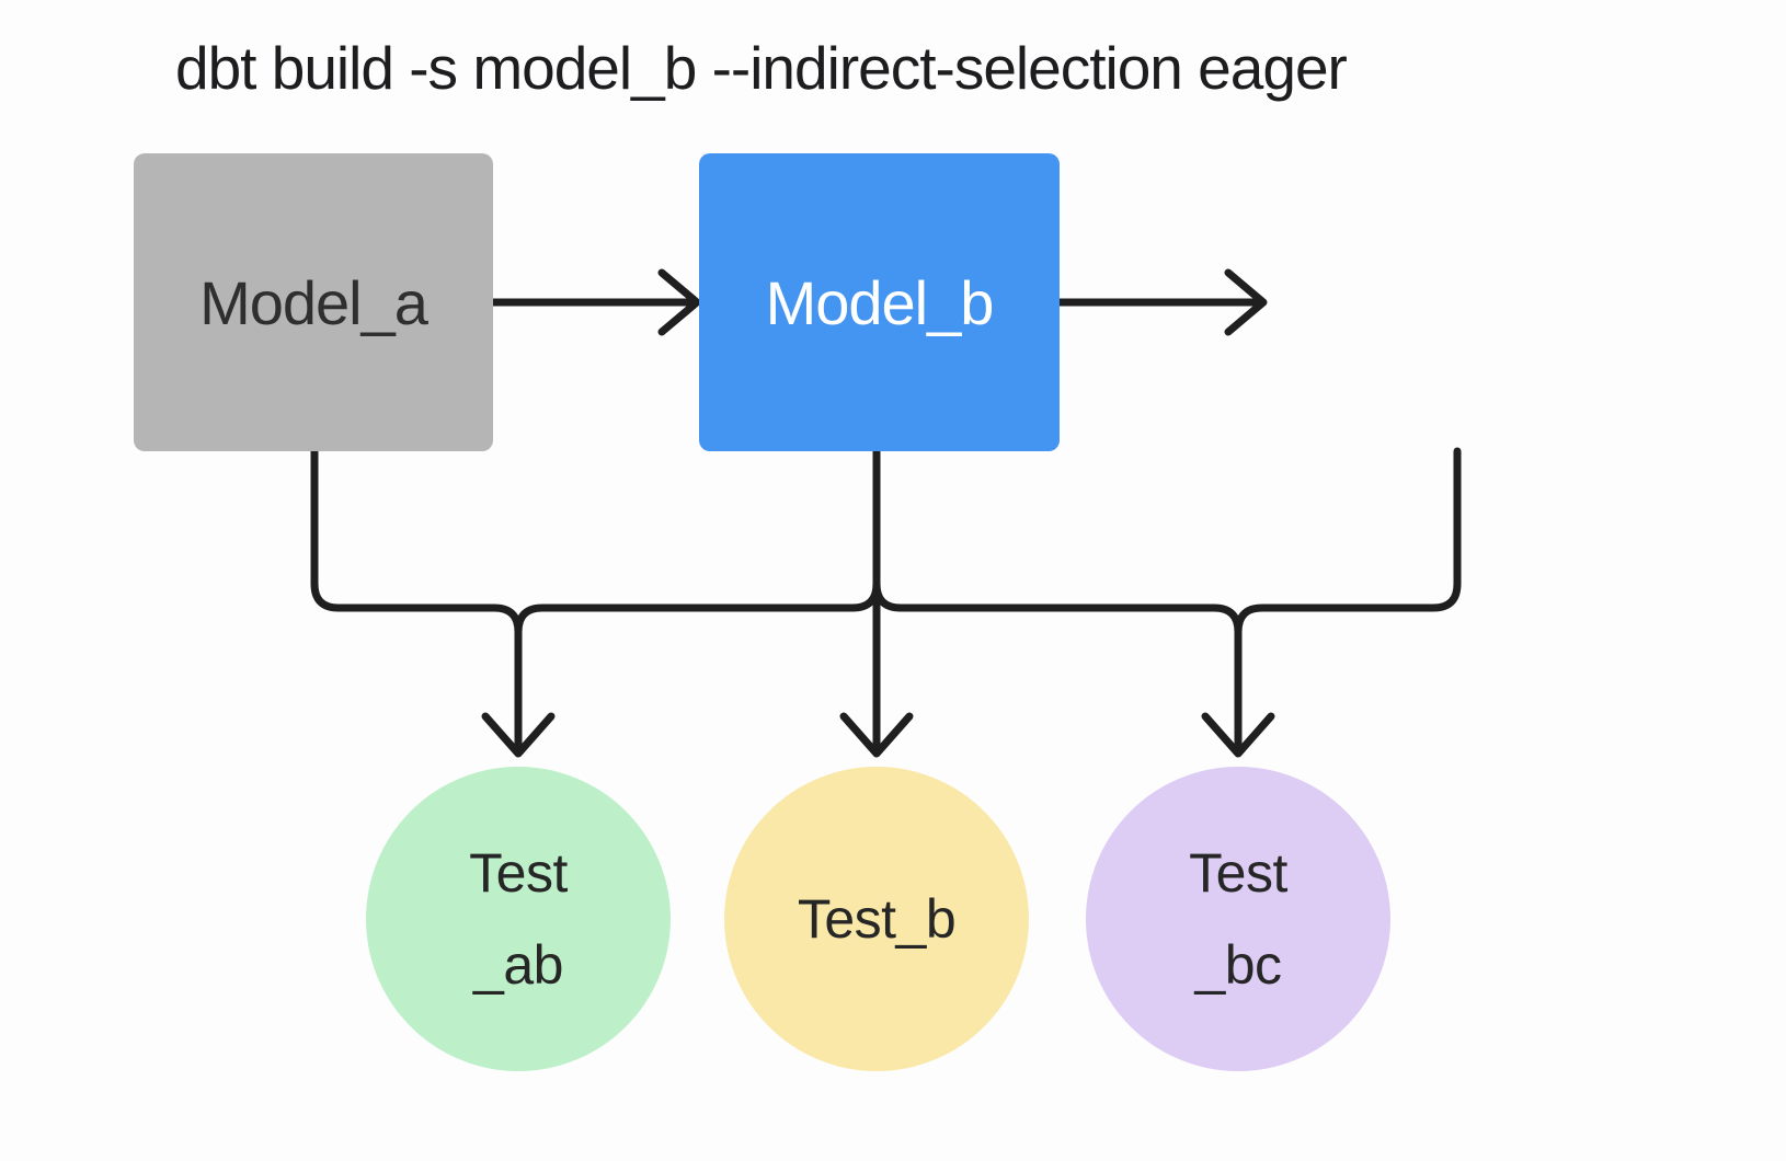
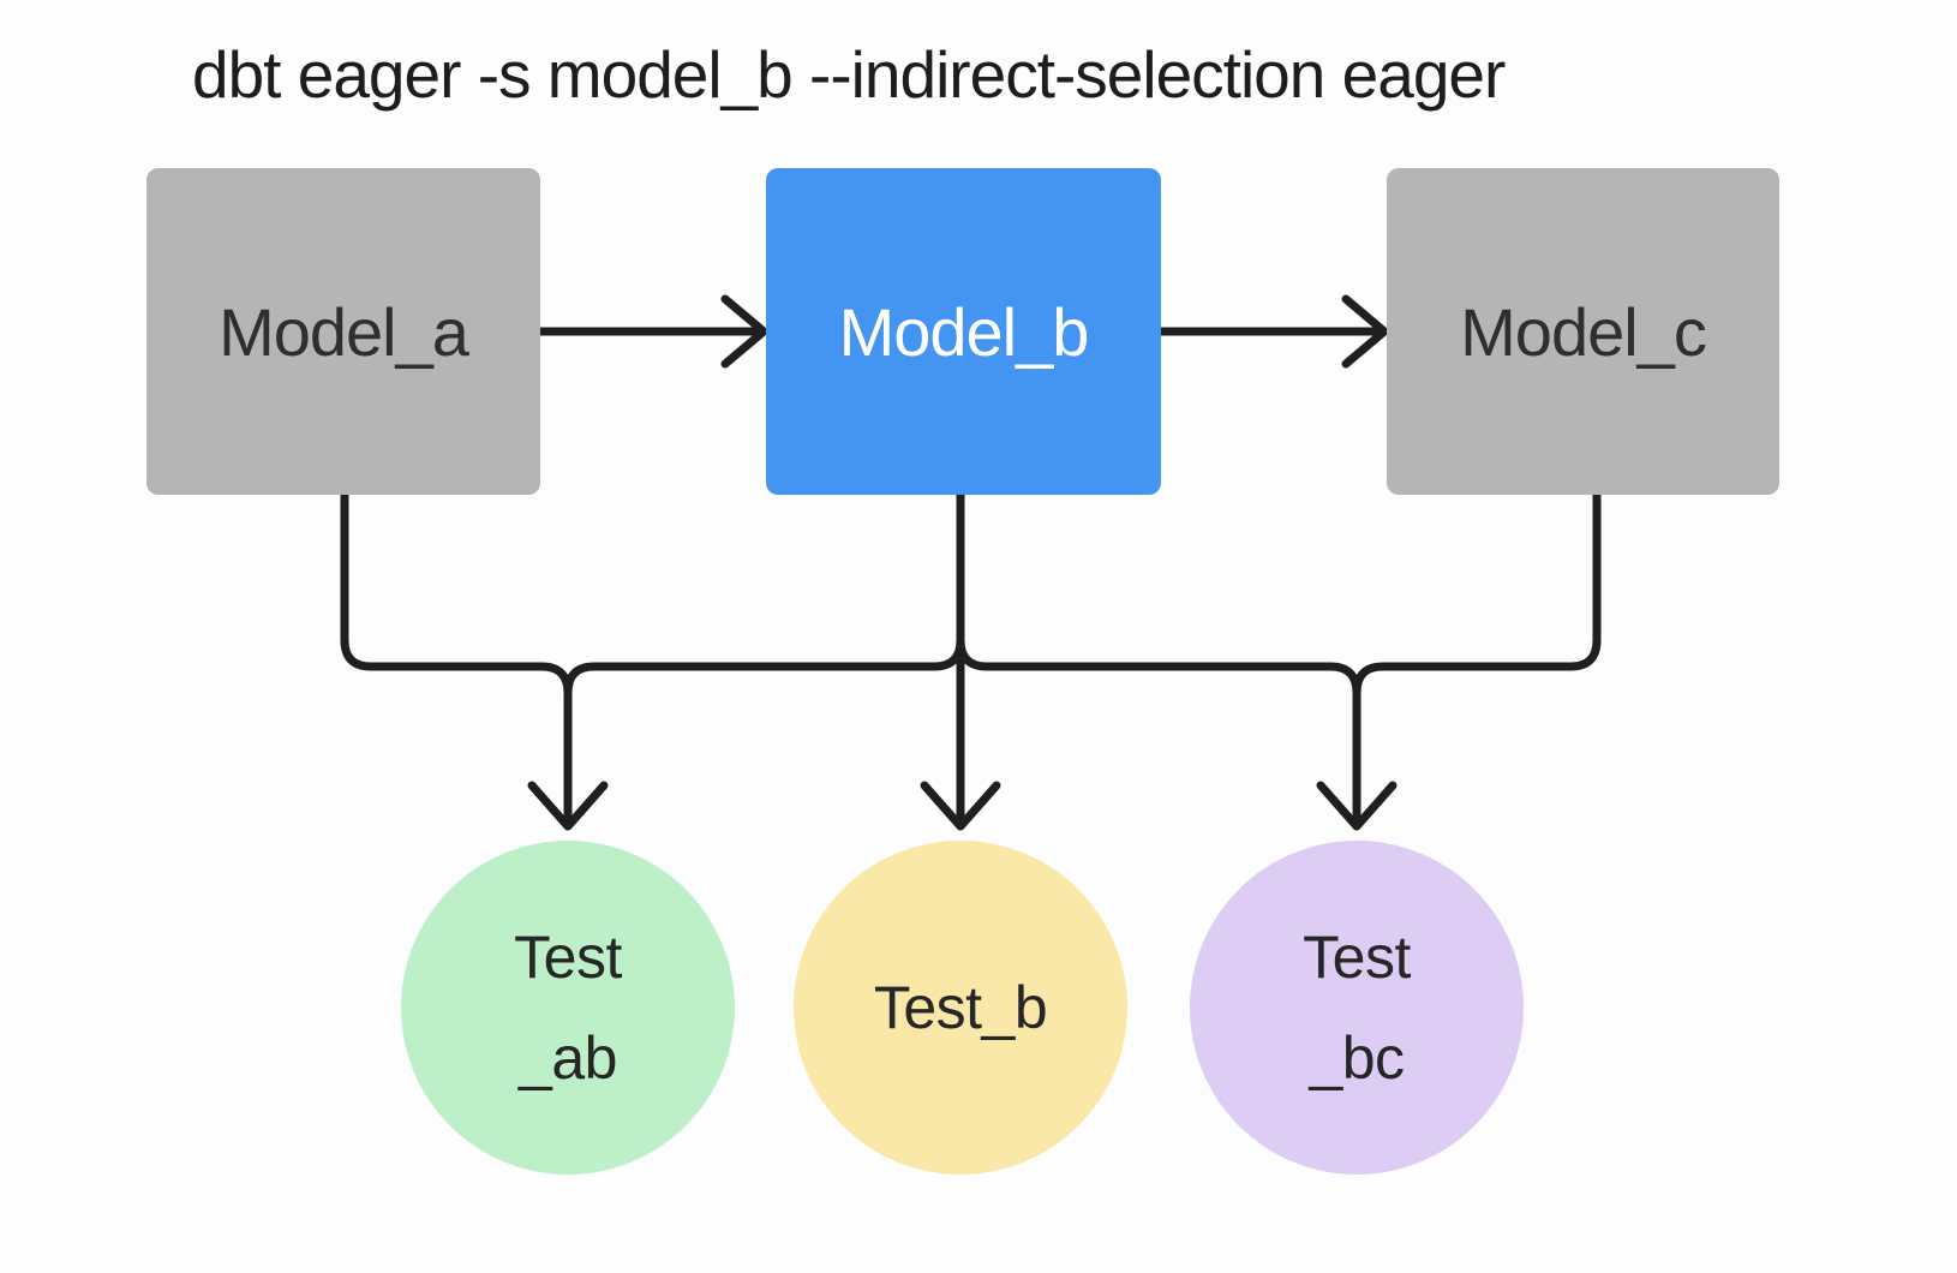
- dbt build -s model_b --indirect-selection eager
+ dbt eager -s model_b --indirect-selection eager
  Model_a
  Model_b
+ Model_c
  Test
  _ab
  Test_b
  Test
  _bc
